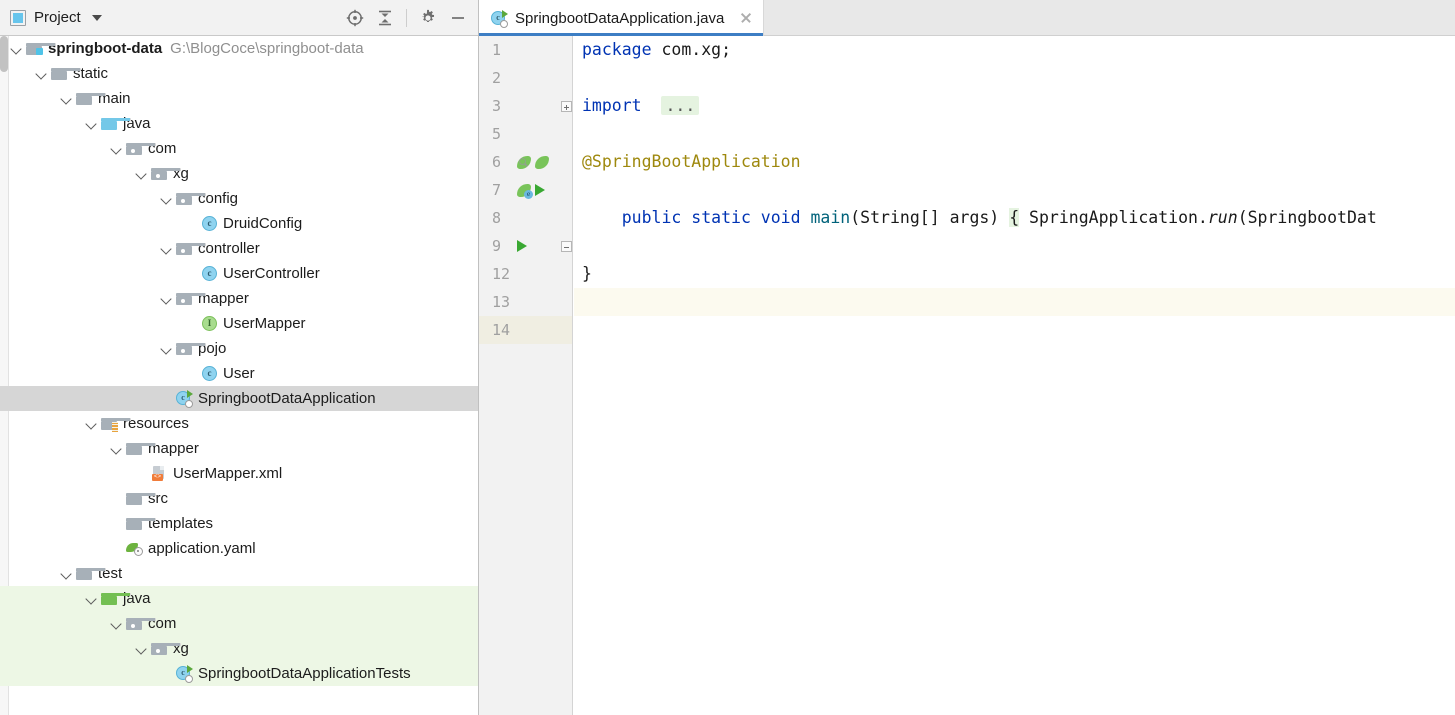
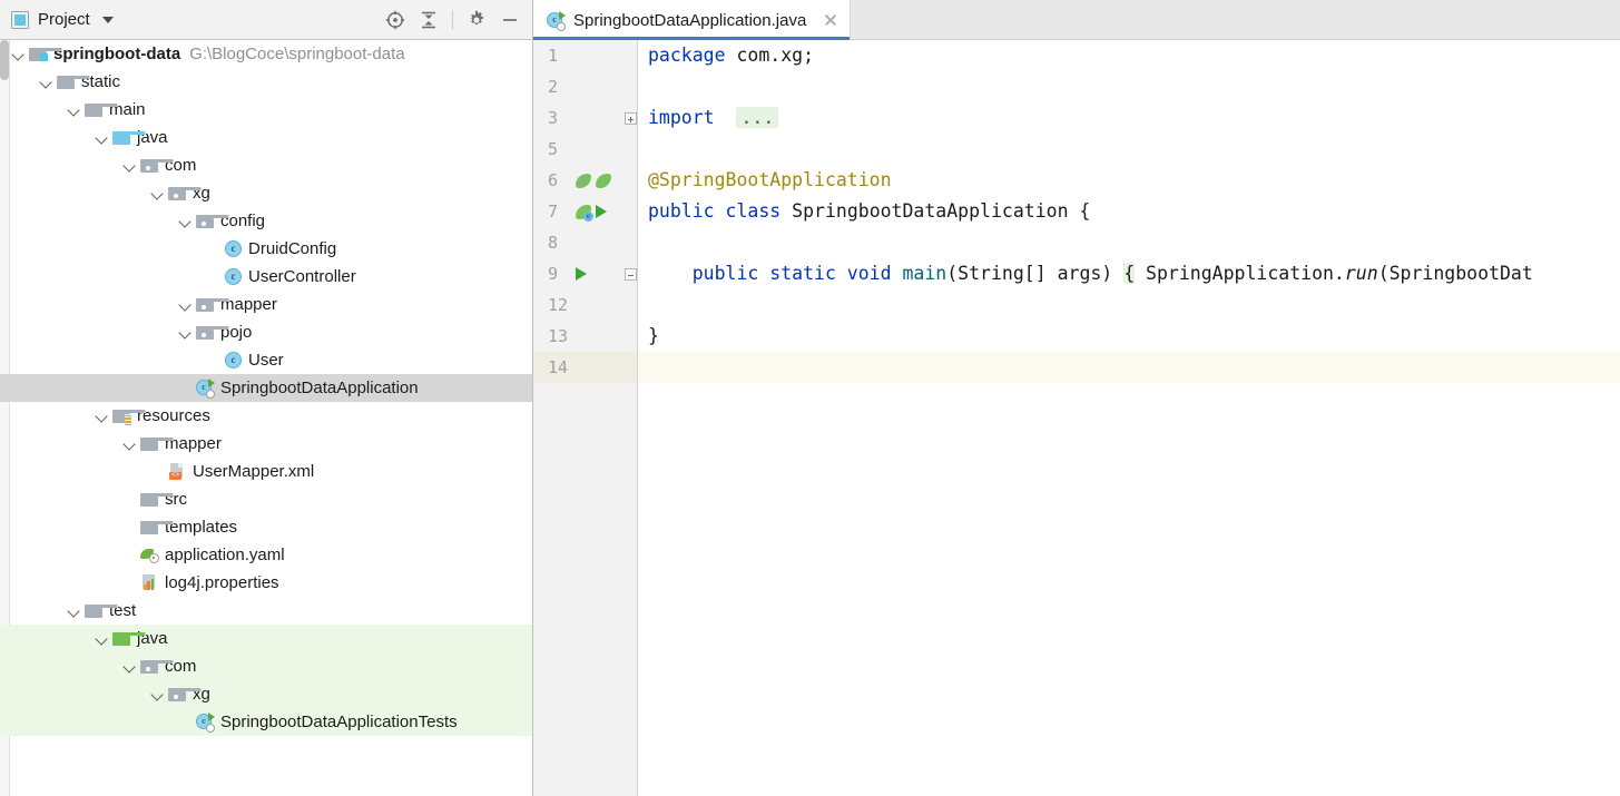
  Project
  springboot-data
  G:\BlogCoce\springboot-data
  static
  main
  java
  com
  xg
  config
  c
  DruidConfig
- controller
  c
  UserController
  mapper
- I
- UserMapper
  pojo
  c
  User
  c
  SpringbootDataApplication
  resources
  mapper
  UserMapper.xml
  src
  templates
  application.yaml
+ log4j.properties
  test
  java
  com
  xg
  c
  SpringbootDataApplicationTests
  c
  SpringbootDataApplication.java
  1
  2
  3
  5
  6
  7
  e
  8
  9
  12
  13
  14
  package com.xg;
  import ...
  @SpringBootApplication
+ public class SpringbootDataApplication {
  public static void main(String[] args) { SpringApplication.run(SpringbootDat
  }
